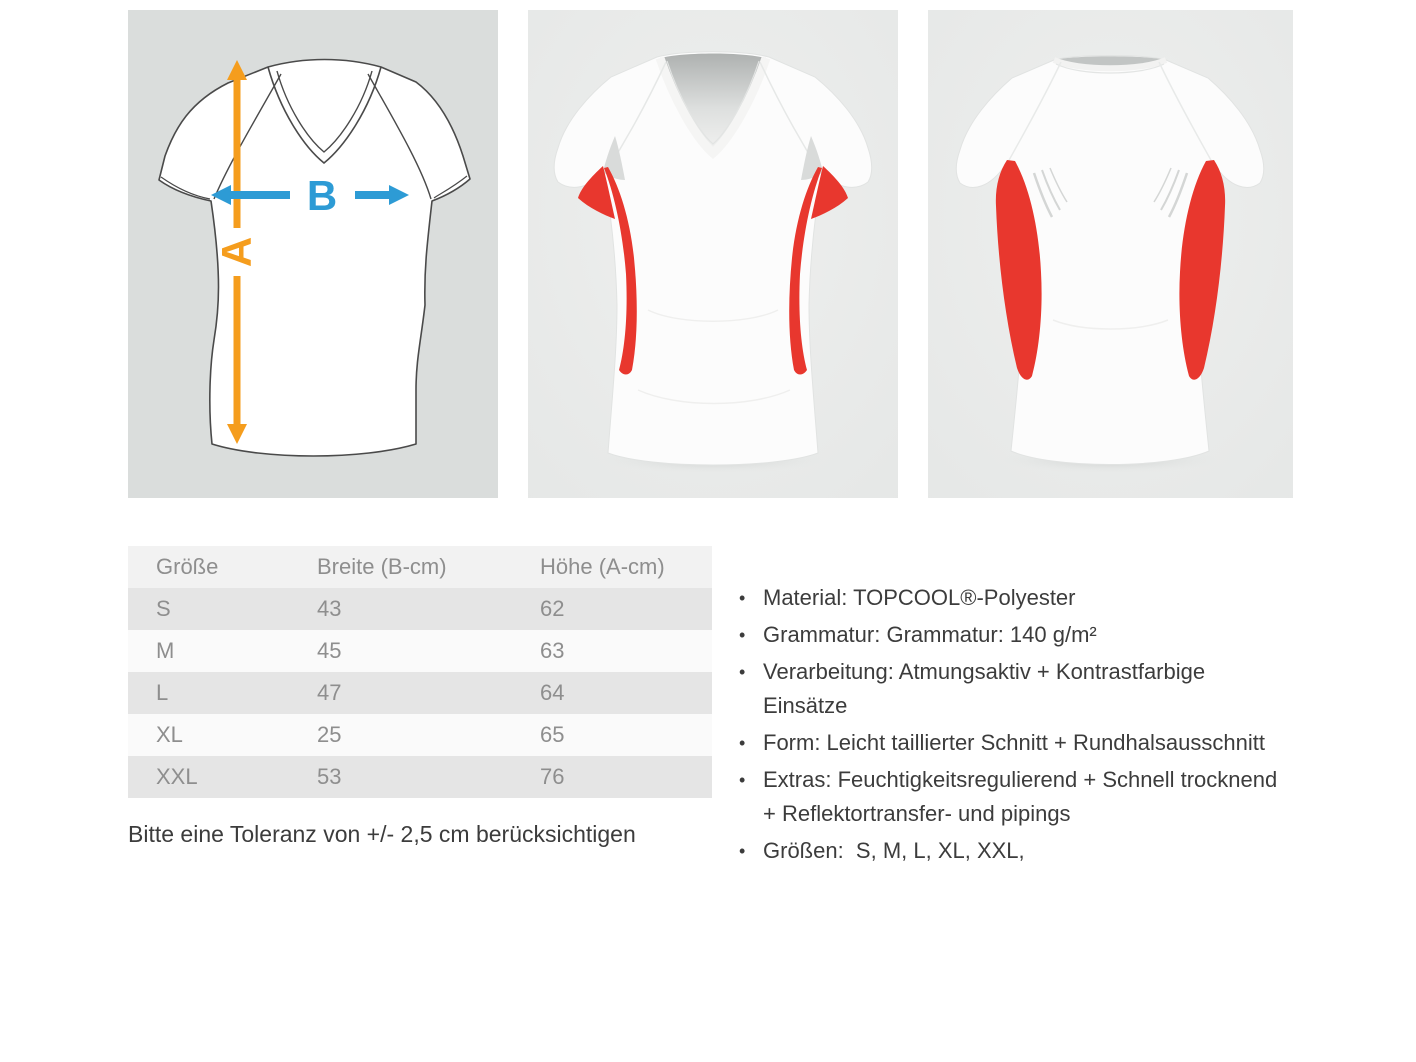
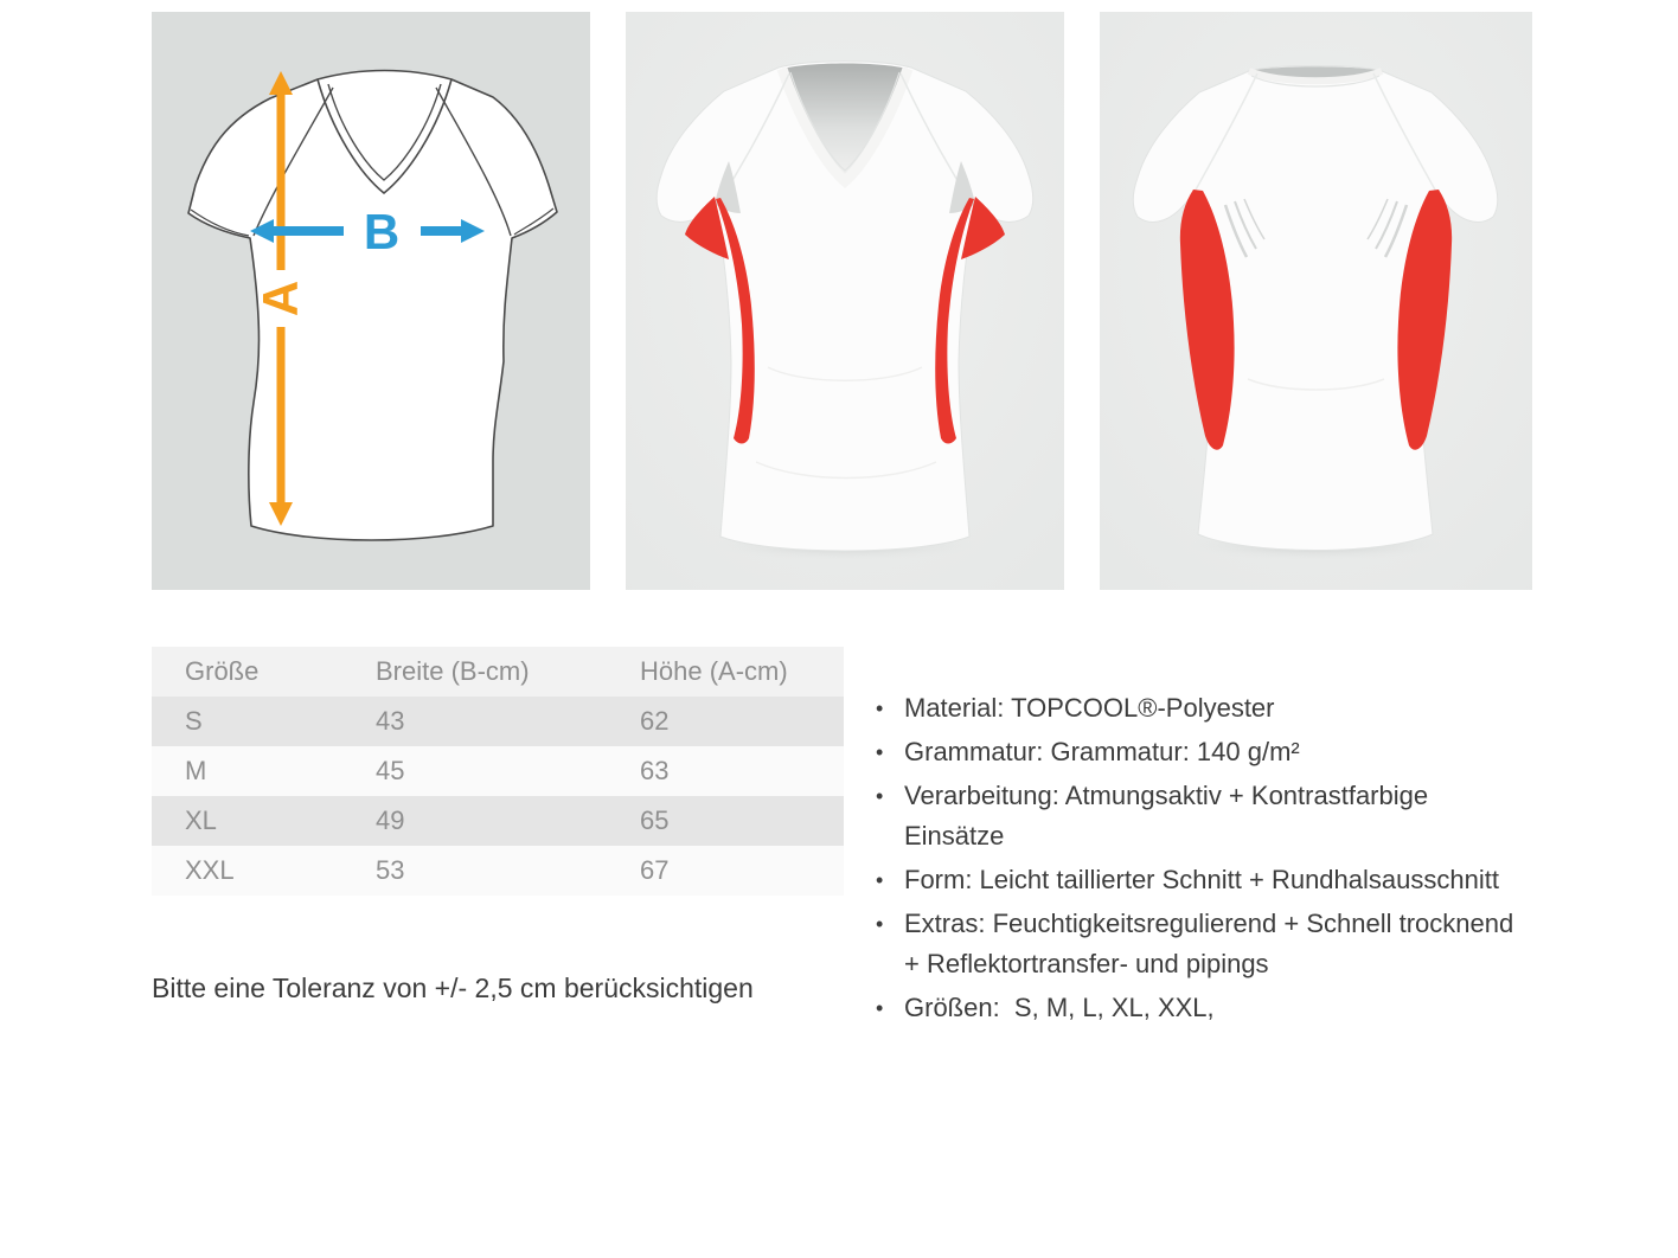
  B
  Größe	Breite (B-cm)	Höhe (A-cm)
  S	43	62
  M	45	63
- L	47	64
- XL	25	65
+ XL	49	65
- XXL	53	76
+ XXL	53	67
  Bitte eine Toleranz von +/- 2,5 cm berücksichtigen
  •
  Material: TOPCOOL®-Polyester
  •
  Grammatur: Grammatur: 140 g/m²
  •
  Verarbeitung: Atmungsaktiv + Kontrastfarbige Einsätze
  •
  Form: Leicht taillierter Schnitt + Rundhals­aus­schnitt
  •
  Extras: Feuchtigkeitsregulierend + Schnell trocknend + Reflektortransfer- und pipings
  •
  Größen: S, M, L, XL, XXL,
